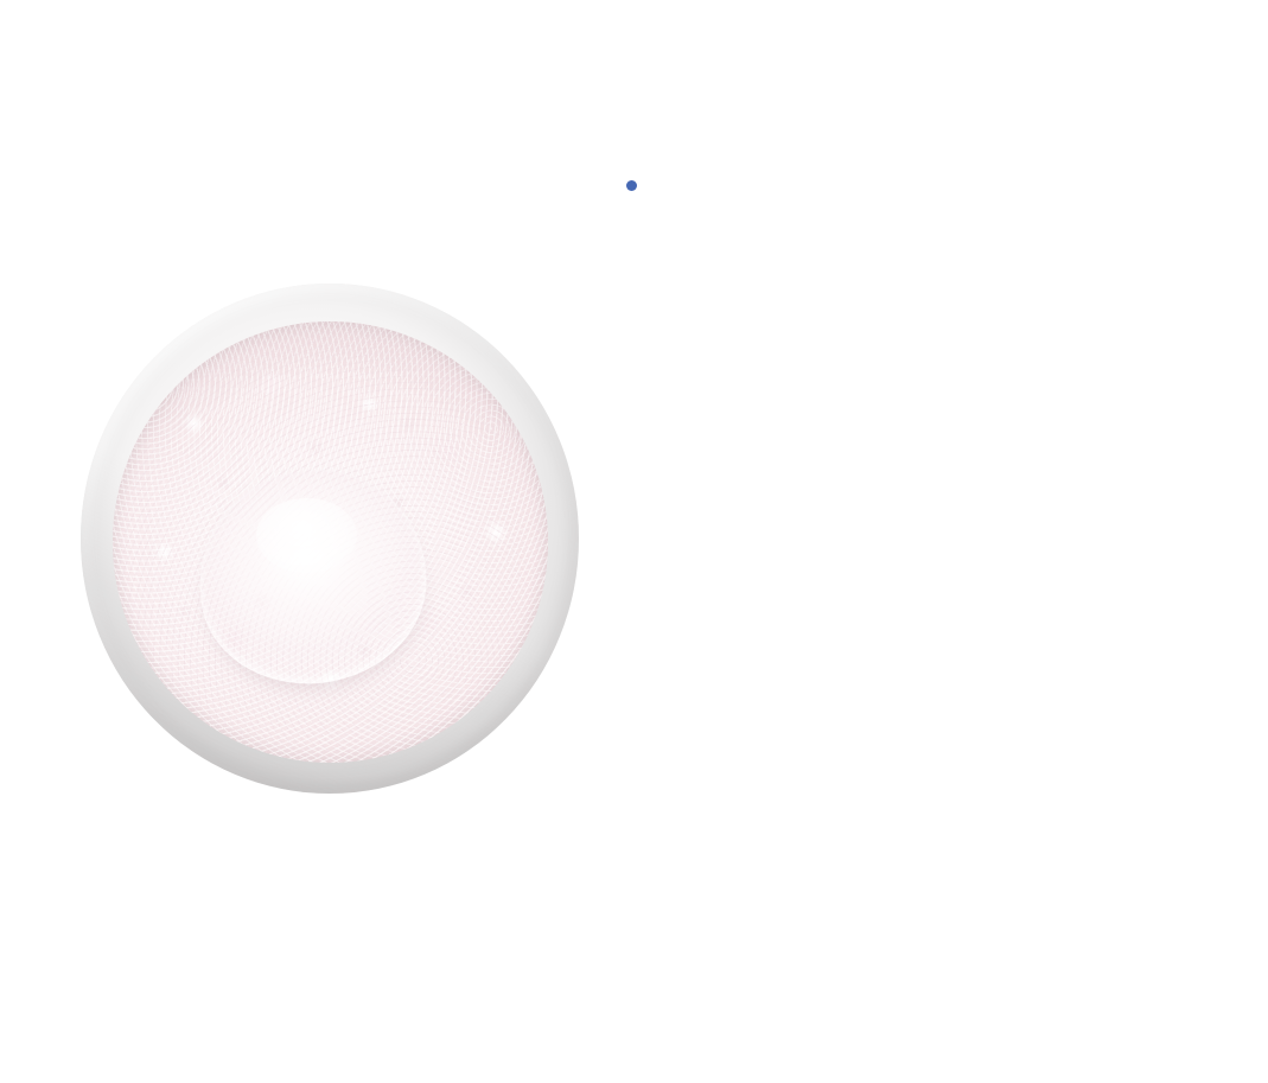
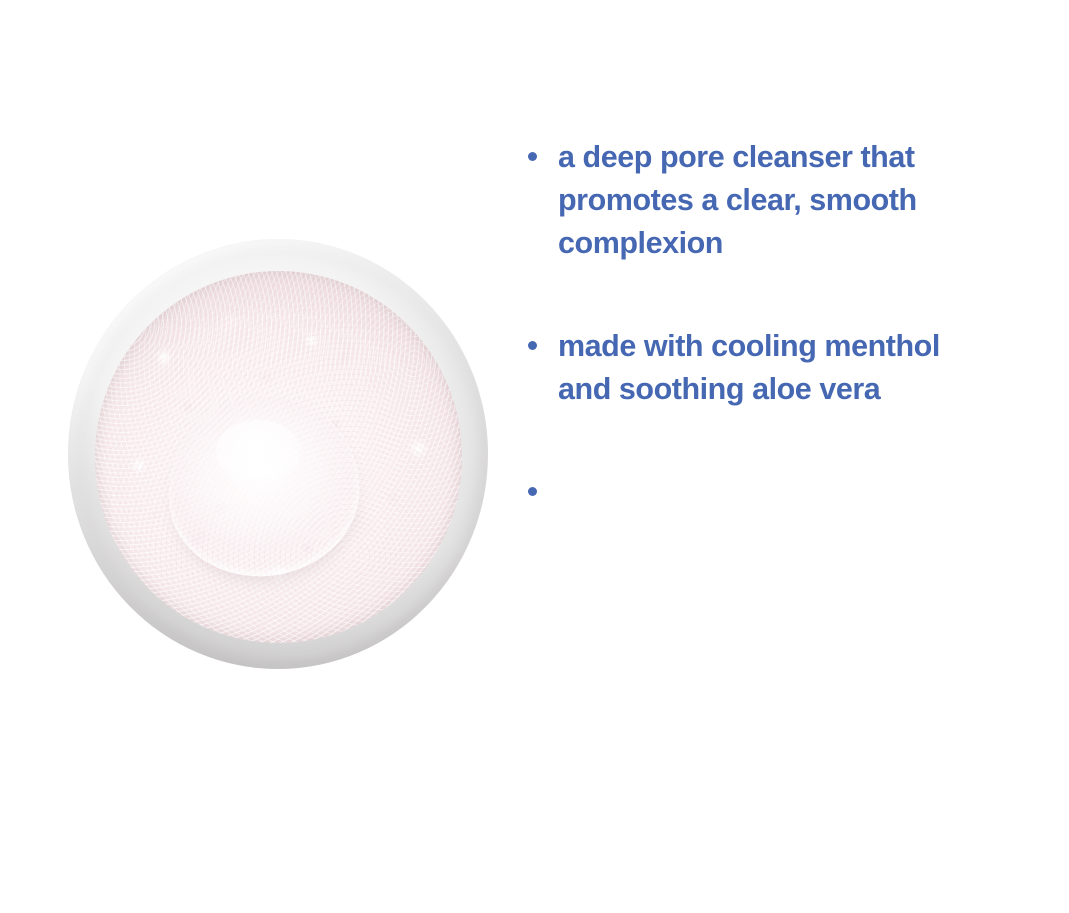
+ a deep pore cleanser that
+ promotes a clear, smooth
+ complexion
+ made with cooling menthol
+ and soothing aloe vera
